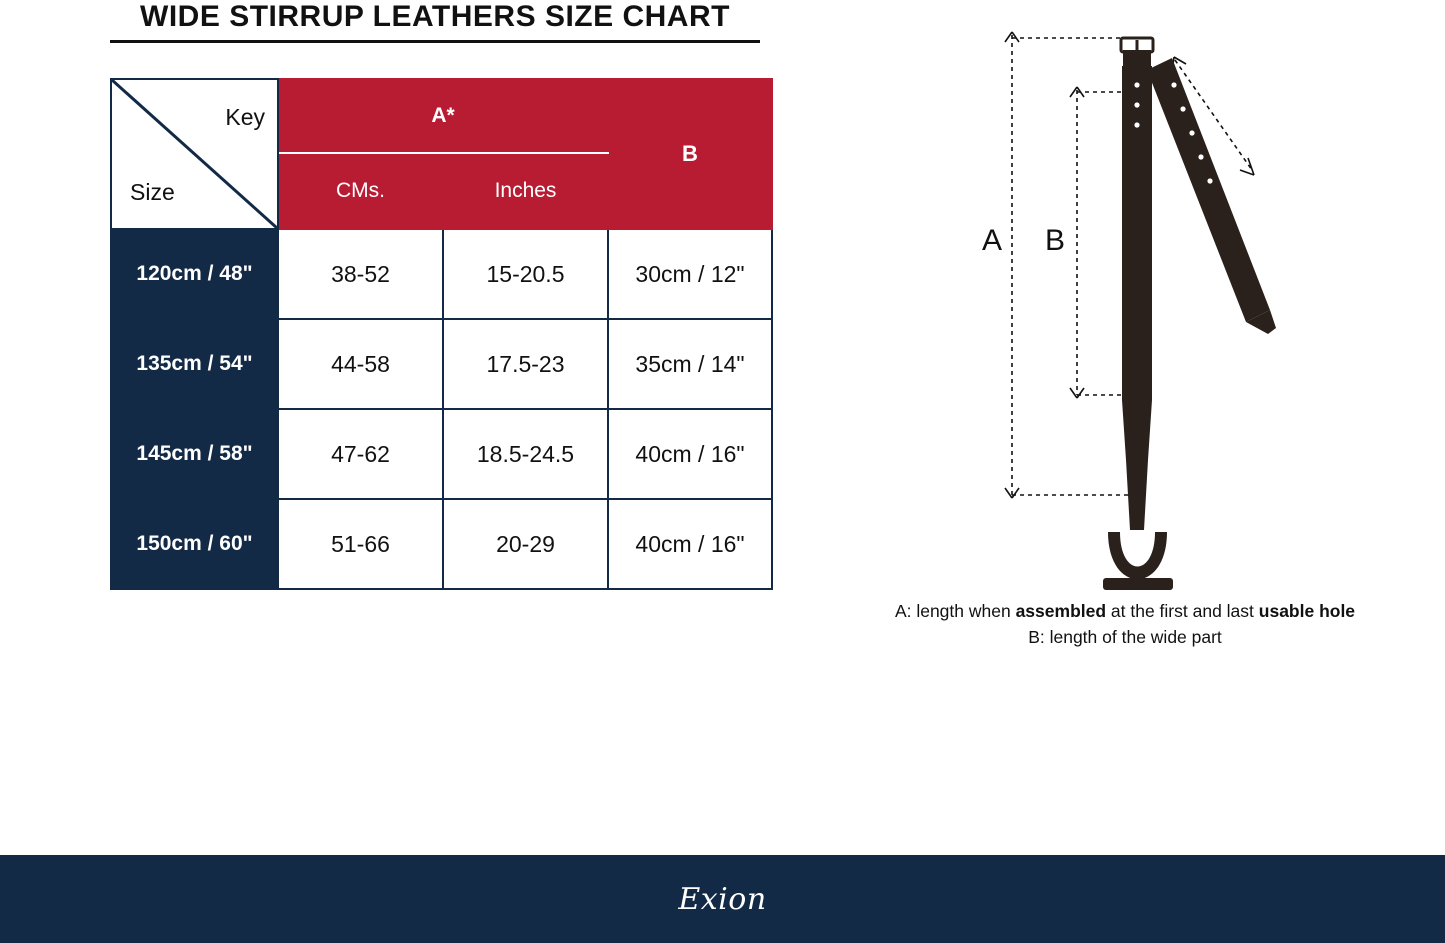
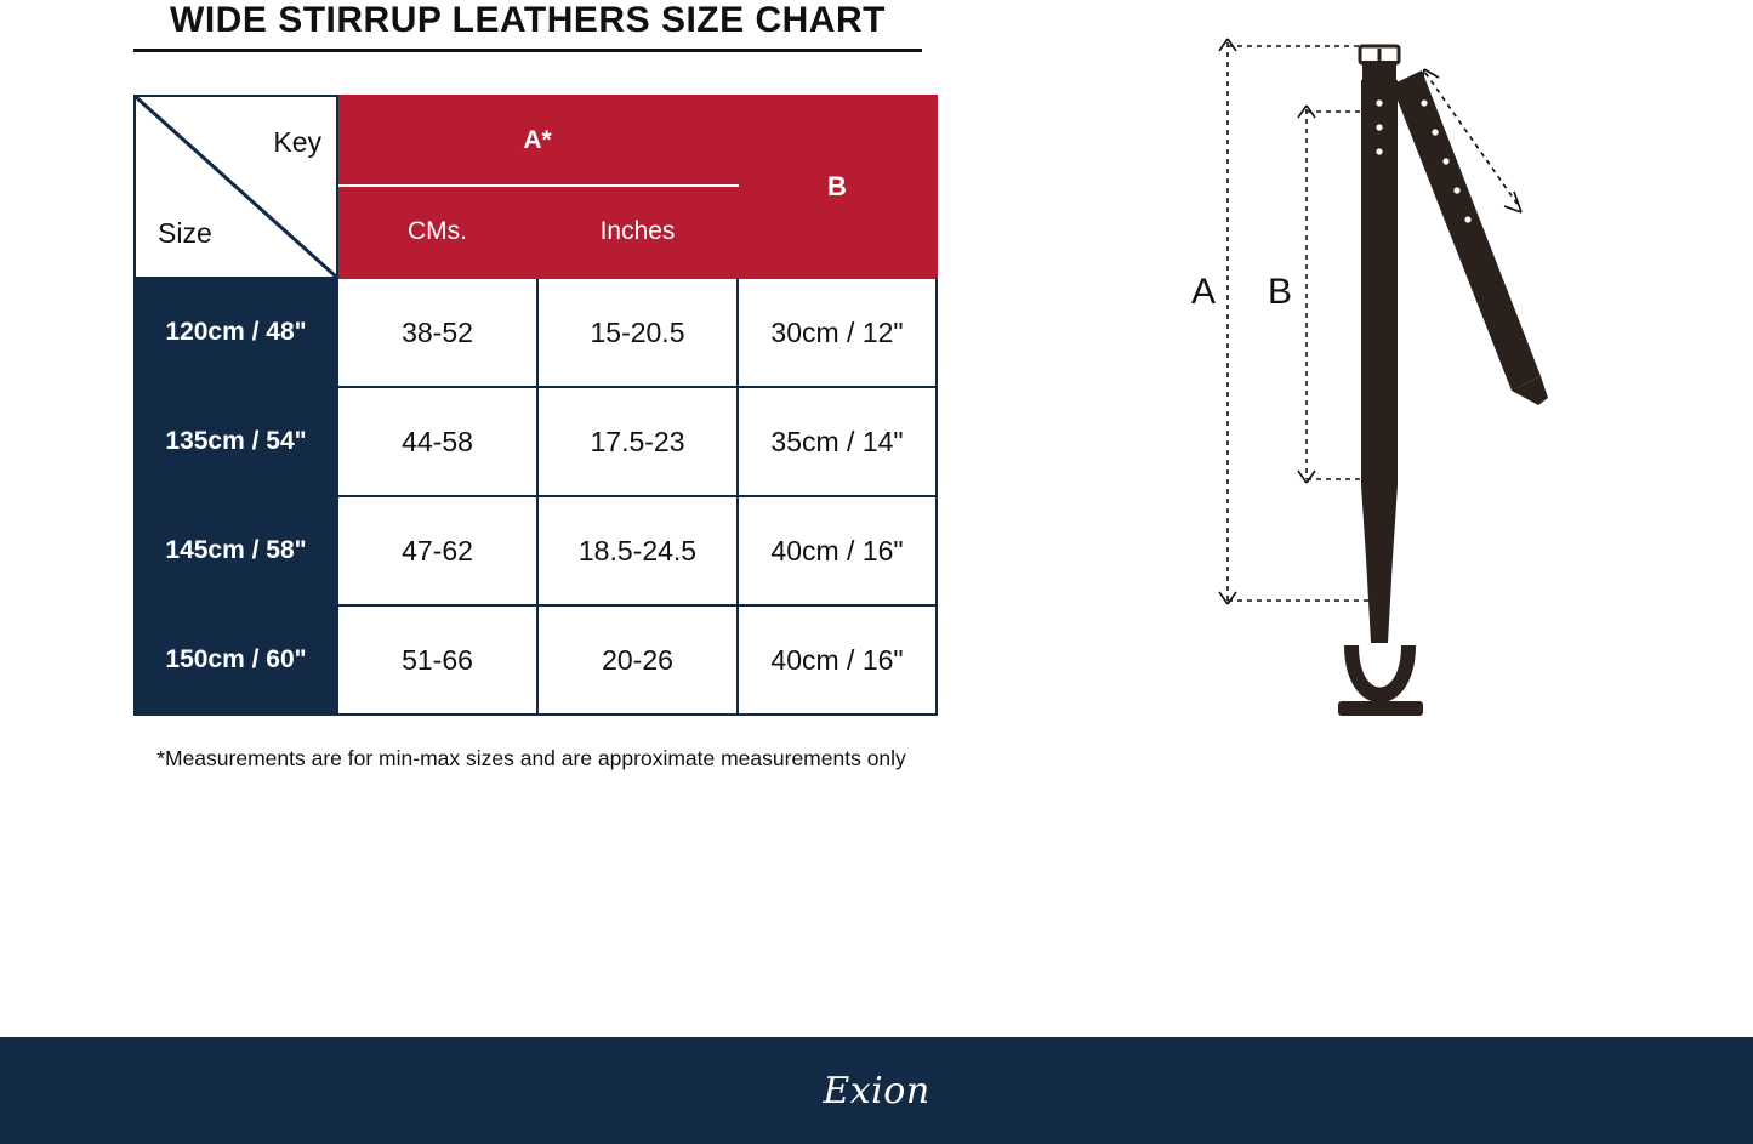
  WIDE STIRRUP LEATHERS SIZE CHART
  Key Size	A*	B
  CMs.	Inches
  120cm / 48"	38-52	15-20.5	30cm / 12"
  135cm / 54"	44-58	17.5-23	35cm / 14"
  145cm / 58"	47-62	18.5-24.5	40cm / 16"
- 150cm / 60"	51-66	20-29	40cm / 16"
+ 150cm / 60"	51-66	20-26	40cm / 16"
+ *Measurements are for min-max sizes and are approximate measurements only
  A
  B
- A: length when assembled at the first and last usable hole
- B: length of the wide part
  Exion
